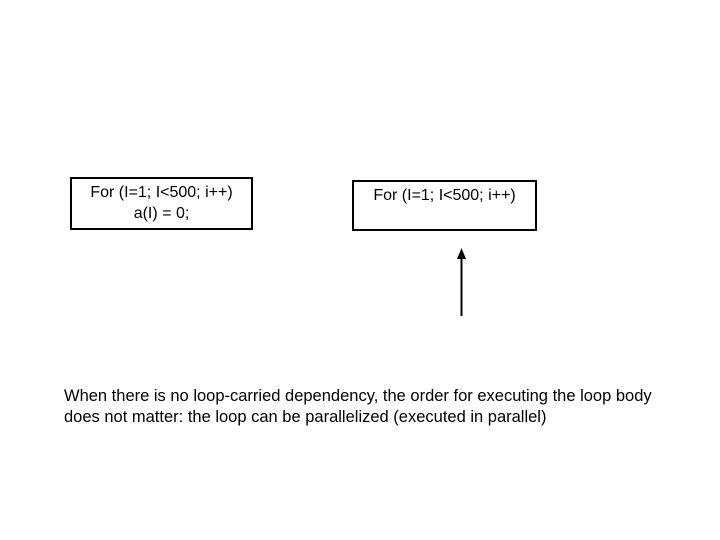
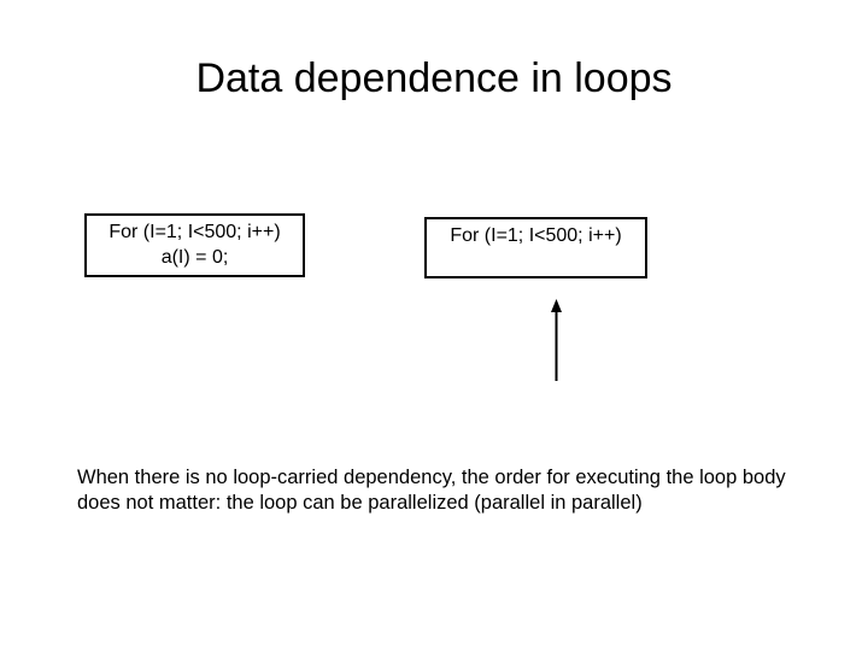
+ Data dependence in loops
  For (I=1; I<500; i++)
  a(I) = 0;
  For (I=1; I<500; i++)
- When there is no loop-carried dependency, the order for executing the loop body does not matter: the loop can be parallelized (executed in parallel)
+ When there is no loop-carried dependency, the order for executing the loop body does not matter: the loop can be parallelized (parallel in parallel)
